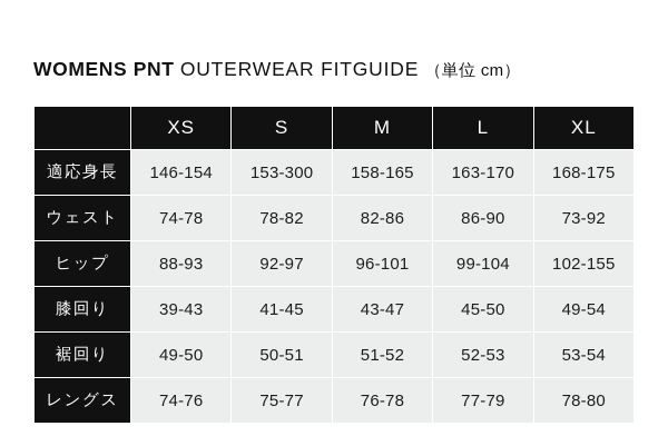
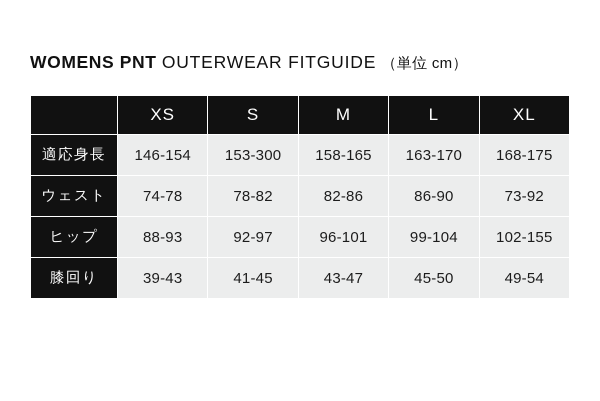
  WOMENS PNT OUTERWEAR FITGUIDE （単位 cm）
  	XS	S	M	L	XL
  適応身長	146-154	153-300	158-165	163-170	168-175
  ウェスト	74-78	78-82	82-86	86-90	73-92
  ヒップ	88-93	92-97	96-101	99-104	102-155
  膝回り	39-43	41-45	43-47	45-50	49-54
- 裾回り	49-50	50-51	51-52	52-53	53-54
- レングス	74-76	75-77	76-78	77-79	78-80
